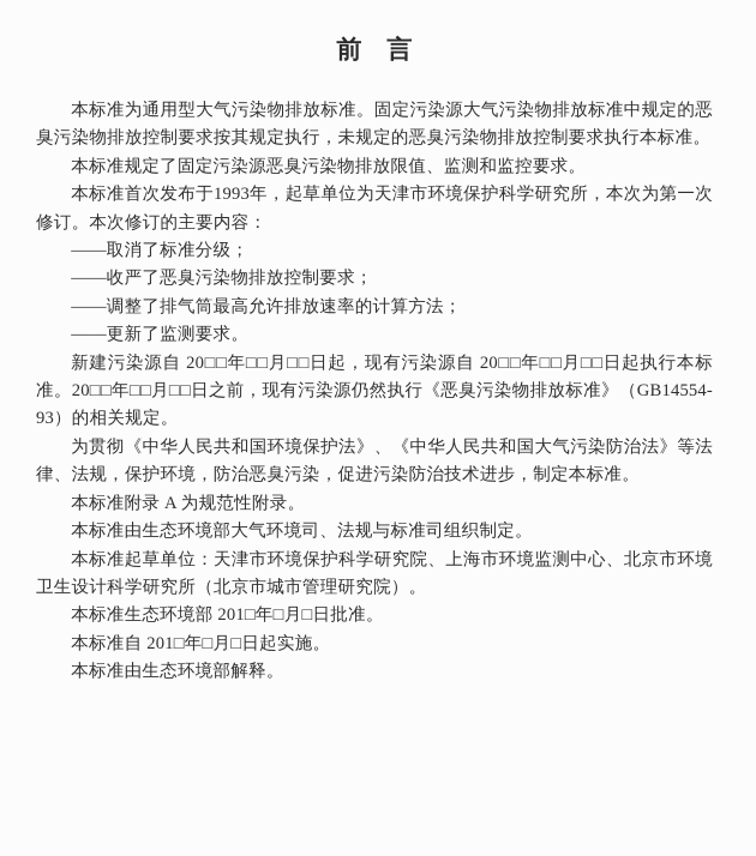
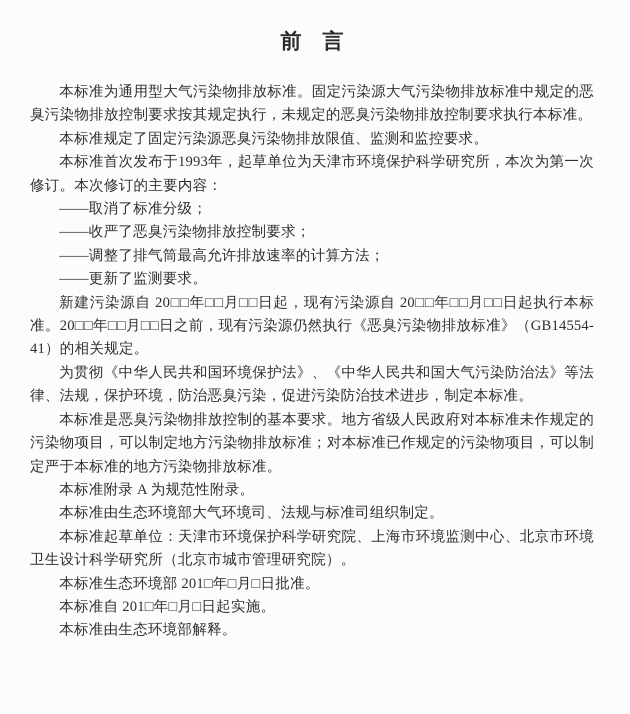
  前 言
  本标准为通用型大气污染物排放标准。固定污染源大气污染物排放标准中规定的恶臭污染物排放控制要求按其规定执行，未规定的恶臭污染物排放控制要求执行本标准。
  本标准规定了固定污染源恶臭污染物排放限值、监测和监控要求。
  本标准首次发布于1993年，起草单位为天津市环境保护科学研究所，本次为第一次修订。本次修订的主要内容：
  ——取消了标准分级；
  ——收严了恶臭污染物排放控制要求；
  ——调整了排气筒最高允许排放速率的计算方法；
  ——更新了监测要求。
- 新建污染源自 20□□年□□月□□日起，现有污染源自 20□□年□□月□□日起执行本标准。20□□年□□月□□日之前，现有污染源仍然执行《恶臭污染物排放标准》（GB14554-93）的相关规定。
+ 新建污染源自 20□□年□□月□□日起，现有污染源自 20□□年□□月□□日起执行本标准。20□□年□□月□□日之前，现有污染源仍然执行《恶臭污染物排放标准》（GB14554-41）的相关规定。
  为贯彻《中华人民共和国环境保护法》、《中华人民共和国大气污染防治法》等法律、法规，保护环境，防治恶臭污染，促进污染防治技术进步，制定本标准。
+ 本标准是恶臭污染物排放控制的基本要求。地方省级人民政府对本标准未作规定的污染物项目，可以制定地方污染物排放标准；对本标准已作规定的污染物项目，可以制定严于本标准的地方污染物排放标准。
  本标准附录 A 为规范性附录。
  本标准由生态环境部大气环境司、法规与标准司组织制定。
  本标准起草单位：天津市环境保护科学研究院、上海市环境监测中心、北京市环境卫生设计科学研究所（北京市城市管理研究院）。
  本标准生态环境部 201□年□月□日批准。
  本标准自 201□年□月□日起实施。
  本标准由生态环境部解释。
